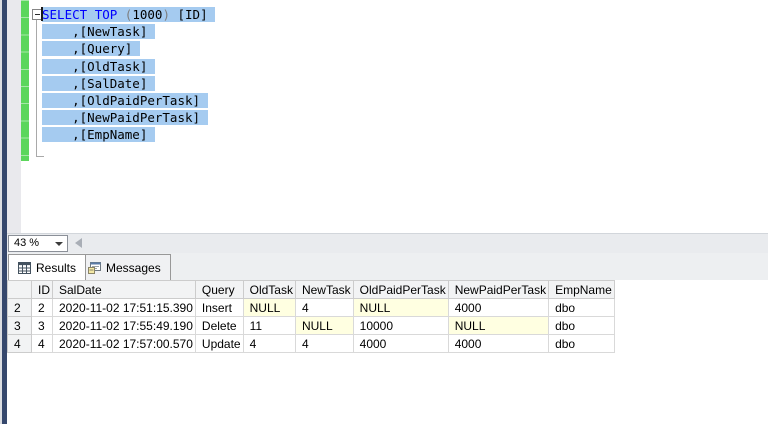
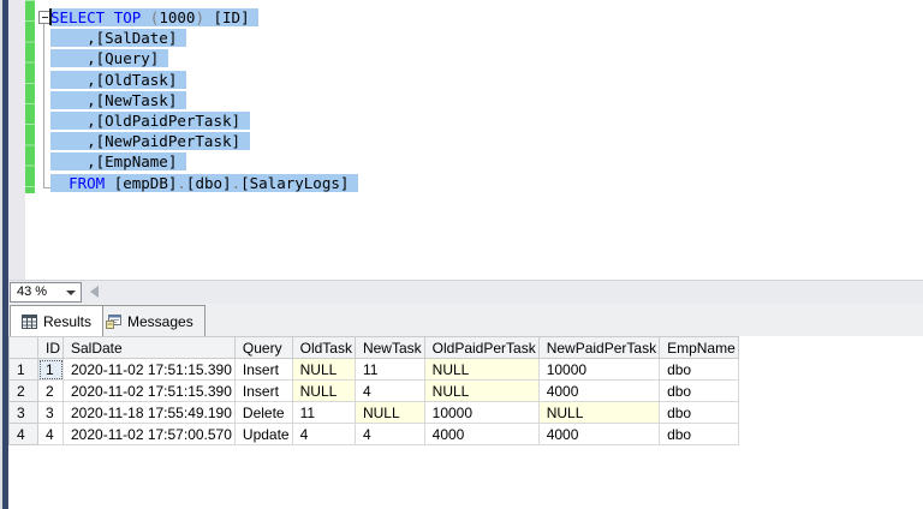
  SELECT TOP (1000) [ID]
- ,[NewTask]
+ ,[SalDate]
  ,[Query]
  ,[OldTask]
- ,[SalDate]
+ ,[NewTask]
  ,[OldPaidPerTask]
  ,[NewPaidPerTask]
  ,[EmpName]
+ FROM [empDB].[dbo].[SalaryLogs]
  43 %
  Results
  Messages
  	ID	SalDate	Query	OldTask	NewTask	OldPaidPerTask	NewPaidPerTask	EmpName
+ 1	1	2020-11-02 17:51:15.390	Insert	NULL	11	NULL	10000	dbo
  2	2	2020-11-02 17:51:15.390	Insert	NULL	4	NULL	4000	dbo
- 3	3	2020-11-02 17:55:49.190	Delete	11	NULL	10000	NULL	dbo
+ 3	3	2020-11-18 17:55:49.190	Delete	11	NULL	10000	NULL	dbo
  4	4	2020-11-02 17:57:00.570	Update	4	4	4000	4000	dbo
